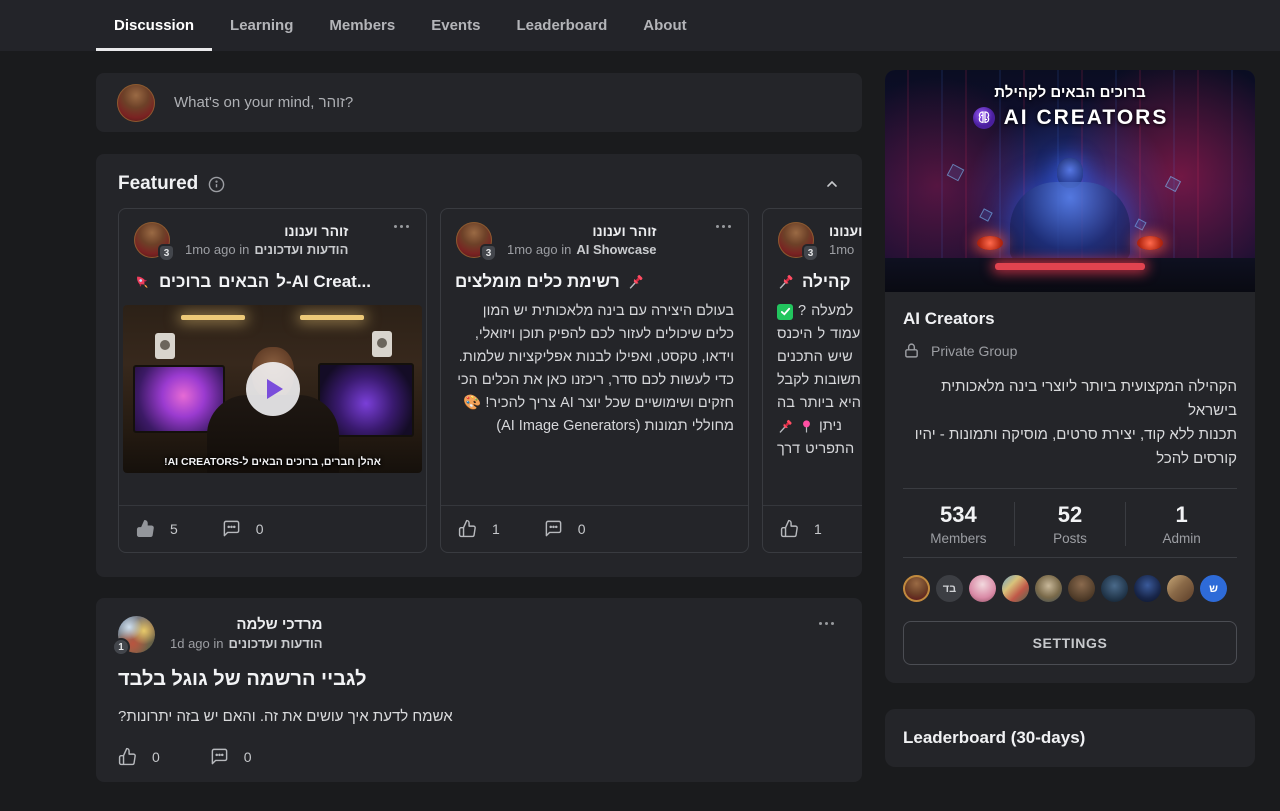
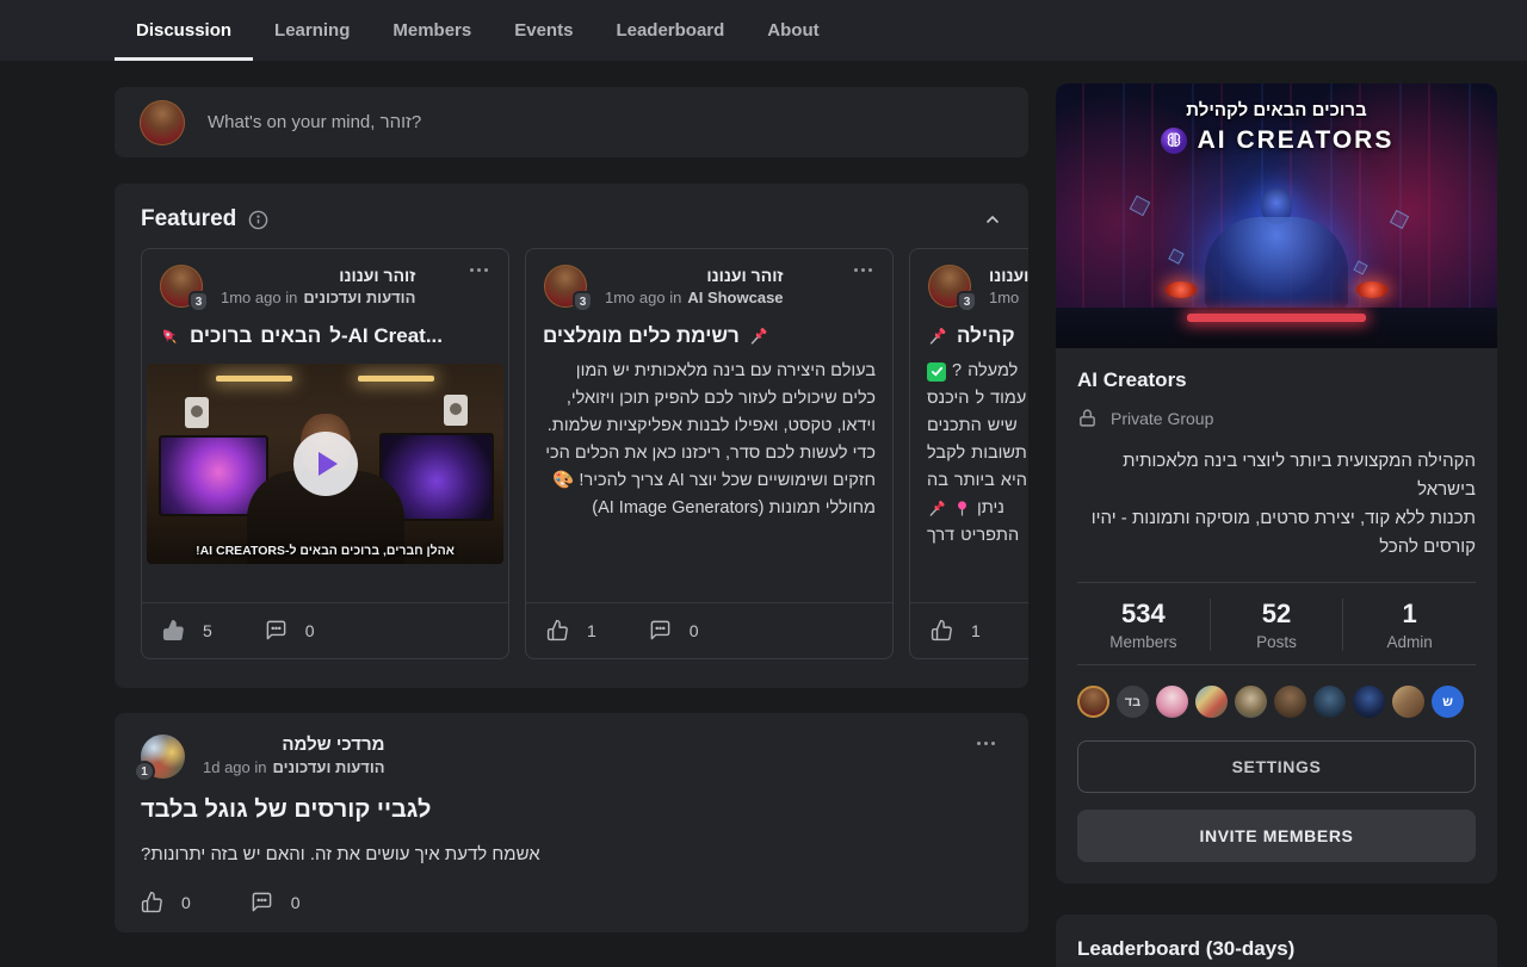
  Discussion
  Learning
  Members
  Events
  Leaderboard
  About
  What's on your mind, זוהר?
  Featured
  3
  זוהר וענונו
  1mo ago in
  הודעות ועדכונים
  ברוכים
  הבאים
  ל-AI Creat...
  אהלן חברים, ברוכים הבאים ל-AI CREATORS!
  5
  0
  3
  זוהר וענונו
  1mo ago in
  AI Showcase
  רשימת כלים מומלצים
  בעולם היצירה עם בינה מלאכותית יש המון כלים שיכולים לעזור לכם להפיק תוכן ויזואלי, וידאו, טקסט, ואפילו לבנות אפליקציות שלמות. כדי לעשות לכם סדר, ריכזנו כאן את הכלים הכי חזקים ושימושיים שכל יוצר AI צריך להכיר! 🎨 מחוללי תמונות (AI Image Generators)
  1
  0
  3
  1mo
  קהילה
  ?
  למעלה
  היכנס
  ל
  עמוד
  התכנים
  שיש
  לקבל
  תשובות
  בה
  ביותר
  היא
  ניתן
  דרך
  התפריט
  1
  1
  מרדכי שלמה
  1d ago in
  הודעות ועדכונים
- לגביי הרשמה של גוגל בלבד
+ לגביי קורסים של גוגל בלבד
  אשמח לדעת איך עושים את זה. והאם יש בזה יתרונות?
  0
  0
  ברוכים הבאים לקהילת
  AI CREATORS
  AI Creators
  Private Group
  הקהילה המקצועית ביותר ליוצרי בינה מלאכותית בישראל
  תכנות ללא קוד, יצירת סרטים, מוסיקה ותמונות - יהיו קורסים להכל
  534
  Members
  52
  Posts
  1
  Admin
  בד
  ש
  SETTINGS
+ INVITE MEMBERS
  Leaderboard (30-days)
